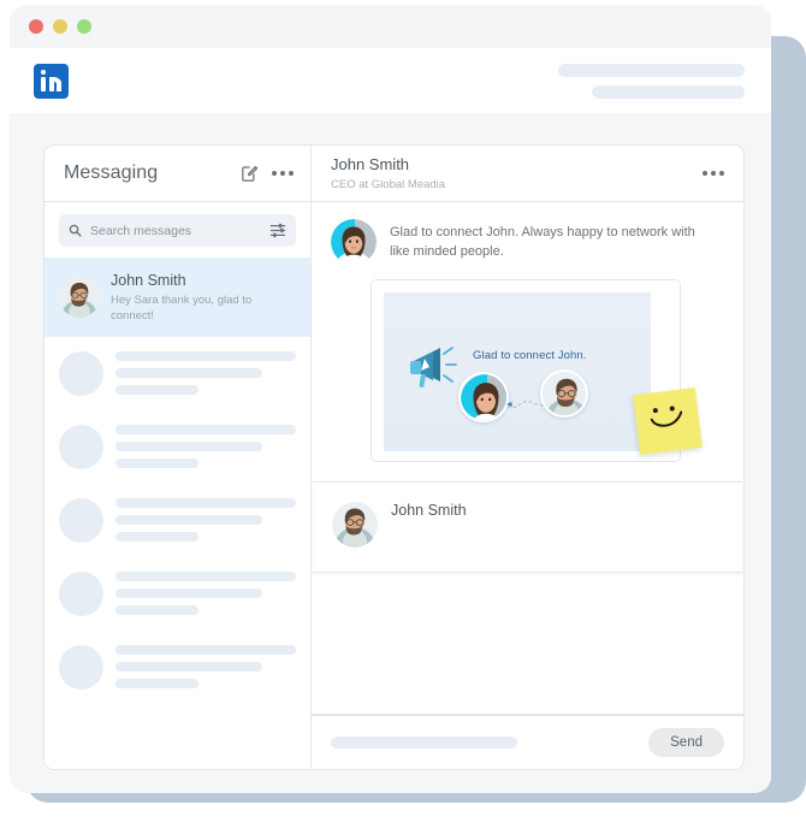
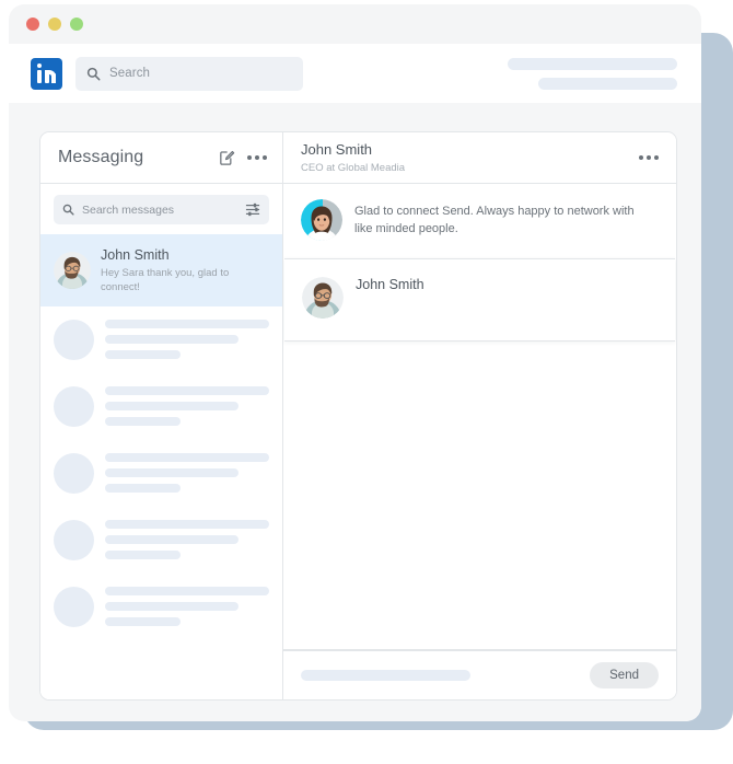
+ Search
  Messaging
  Search messages
  John Smith
  Hey Sara thank you, glad to connect!
  John Smith
  CEO at Global Meadia
- Glad to connect John. Always happy to network with like minded people.
+ Glad to connect Send. Always happy to network with like minded people.
- Glad to connect John.
  John Smith
  Send
